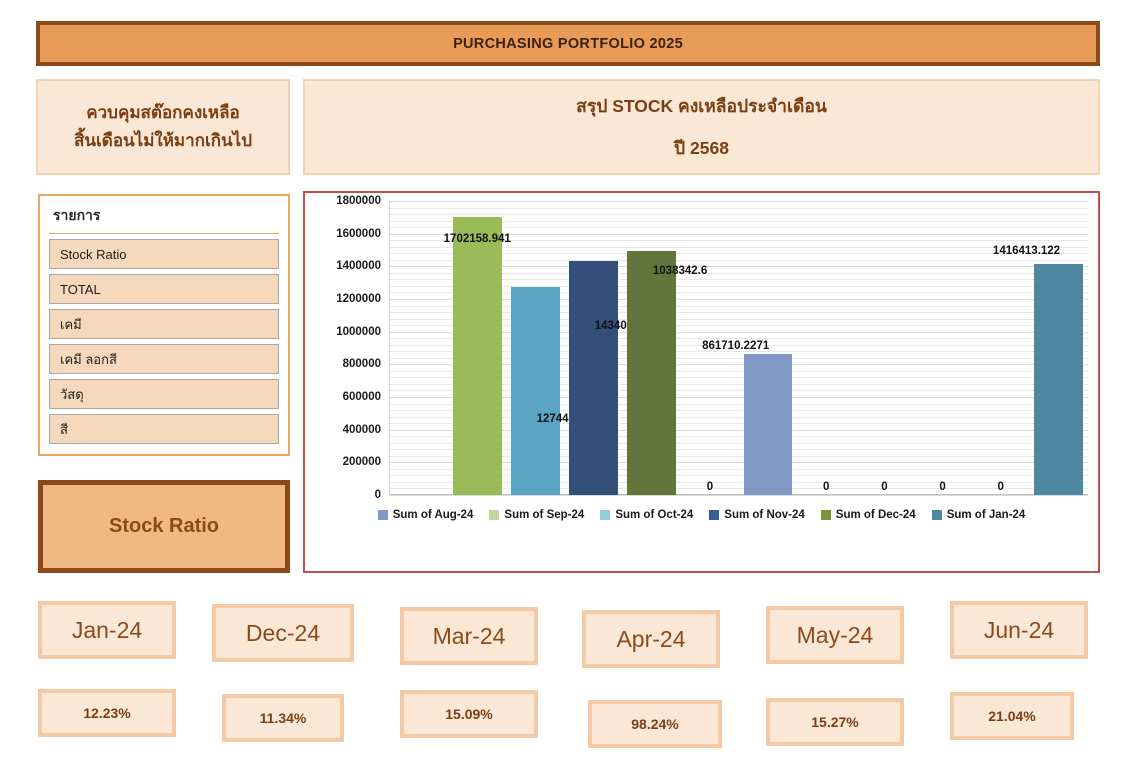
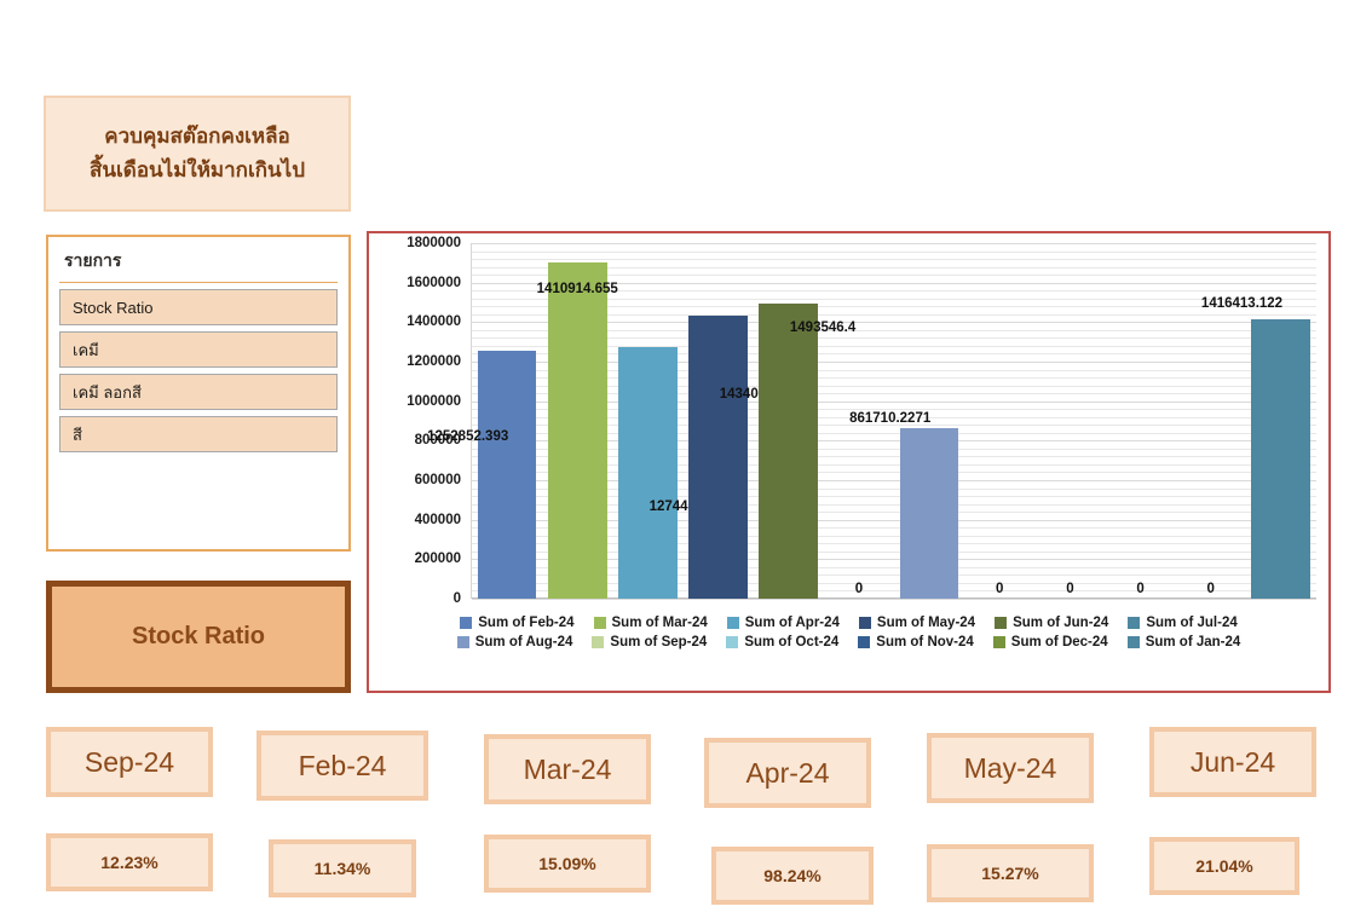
- PURCHASING PORTFOLIO 2025
  ควบคุมสต๊อกคงเหลือ
  สิ้นเดือนไม่ให้มากเกินไป
- สรุป STOCK คงเหลือประจำเดือน
- ปี 2568
  รายการ
  Stock Ratio
- TOTAL
  เคมี
  เคมี ลอกสี
- วัสดุ
  สี
  Stock Ratio
  1800000
  1600000
  1400000
  1200000
  1000000
  800000
  600000
  400000
  200000
  0
+ 1252852.393
- 1702158.941
+ 1410914.655
- 1038342.6
+ 1493546.4
  0
  861710.2271
  0
  0
  0
  0
  1416413.122
+ Sum of Feb-24
+ Sum of Mar-24
+ Sum of Apr-24
+ Sum of May-24
+ Sum of Jun-24
+ Sum of Jul-24
  Sum of Aug-24
  Sum of Sep-24
  Sum of Oct-24
  Sum of Nov-24
  Sum of Dec-24
  Sum of Jan-24
- Jan-24
+ Sep-24
  12.23%
- Dec-24
+ Feb-24
  11.34%
  Mar-24
  15.09%
  Apr-24
  98.24%
  May-24
  15.27%
  Jun-24
  21.04%
